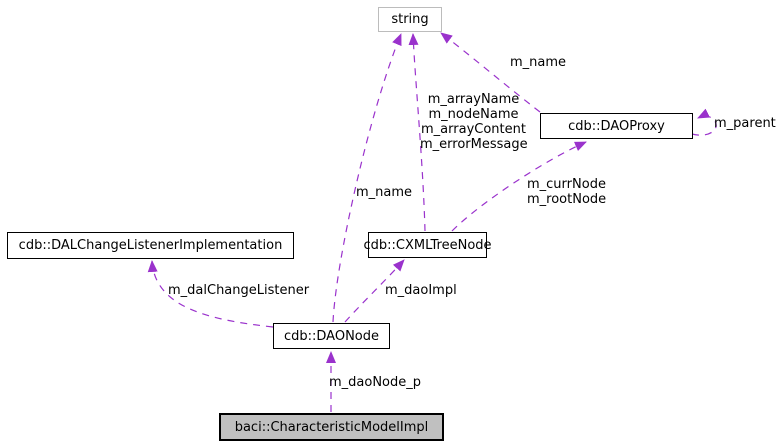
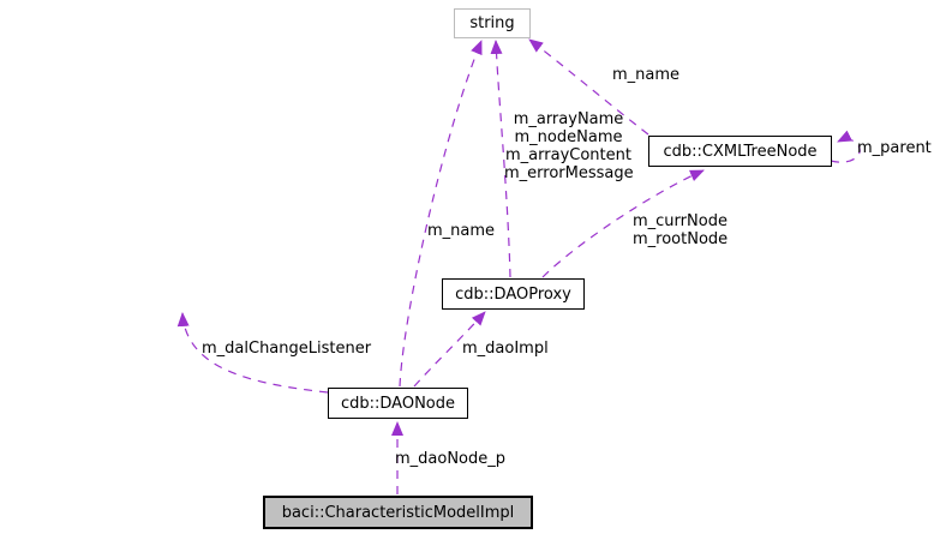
  string
- cdb::DAOProxy
+ cdb::CXMLTreeNode
- cdb::DALChangeListenerImplementation
- cdb::CXMLTreeNode
+ cdb::DAOProxy
  cdb::DAONode
  baci::CharacteristicModelImpl
  m_name
  m_arrayName
  m_nodeName
  m_arrayContent
  m_errorMessage
  m_parent
  m_currNode
  m_rootNode
  m_name
  m_dalChangeListener
  m_daoImpl
  m_daoNode_p
